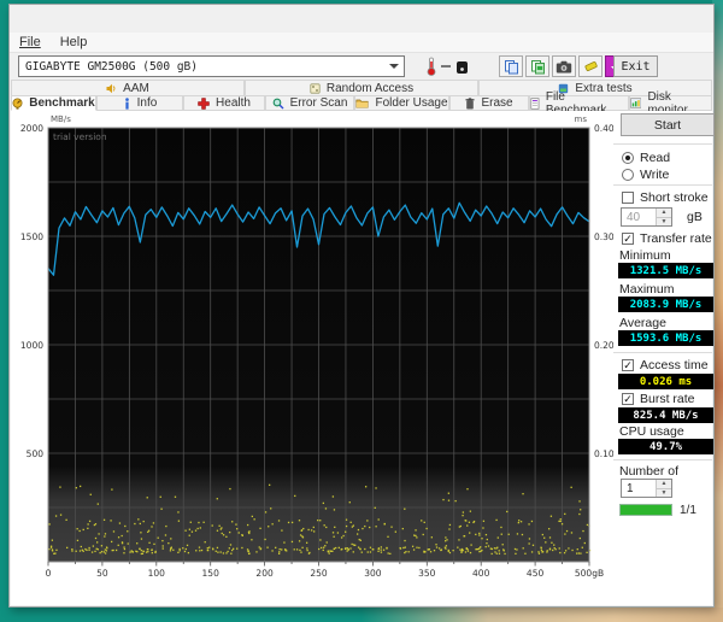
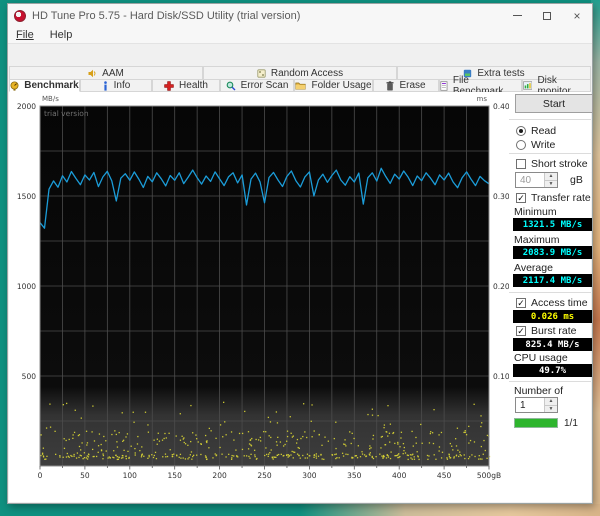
+ HD Tune Pro 5.75 - Hard Disk/SSD Utility (trial version)
+ ×
  File
  Help
- GIGABYTE GM2500G (500 gB)
- Exit
  AAM
  Random Access
  Extra tests
  Benchmark
  Info
  Health
  Error Scan
  Folder Usage
  Erase
  File Benchmark
  Disk monitor
  2000
  1500
  1000
  500
  0.40
  0.30
  0.20
  0.10
  0
  50
  100
  150
  200
  250
  300
  350
  400
  450
  500gB
  MB/s
  ms
  trial version
  Start
  Read
  Write
  Short stroke
  40
  gB
  ✓
  Transfer rate
  Minimum
  1321.5 MB/s
  Maximum
  2083.9 MB/s
  Average
- 1593.6 MB/s
+ 2117.4 MB/s
  ✓
  Access time
  0.026 ms
  ✓
  Burst rate
  825.4 MB/s
  CPU usage
  49.7%
  Number of
  1
  1/1
